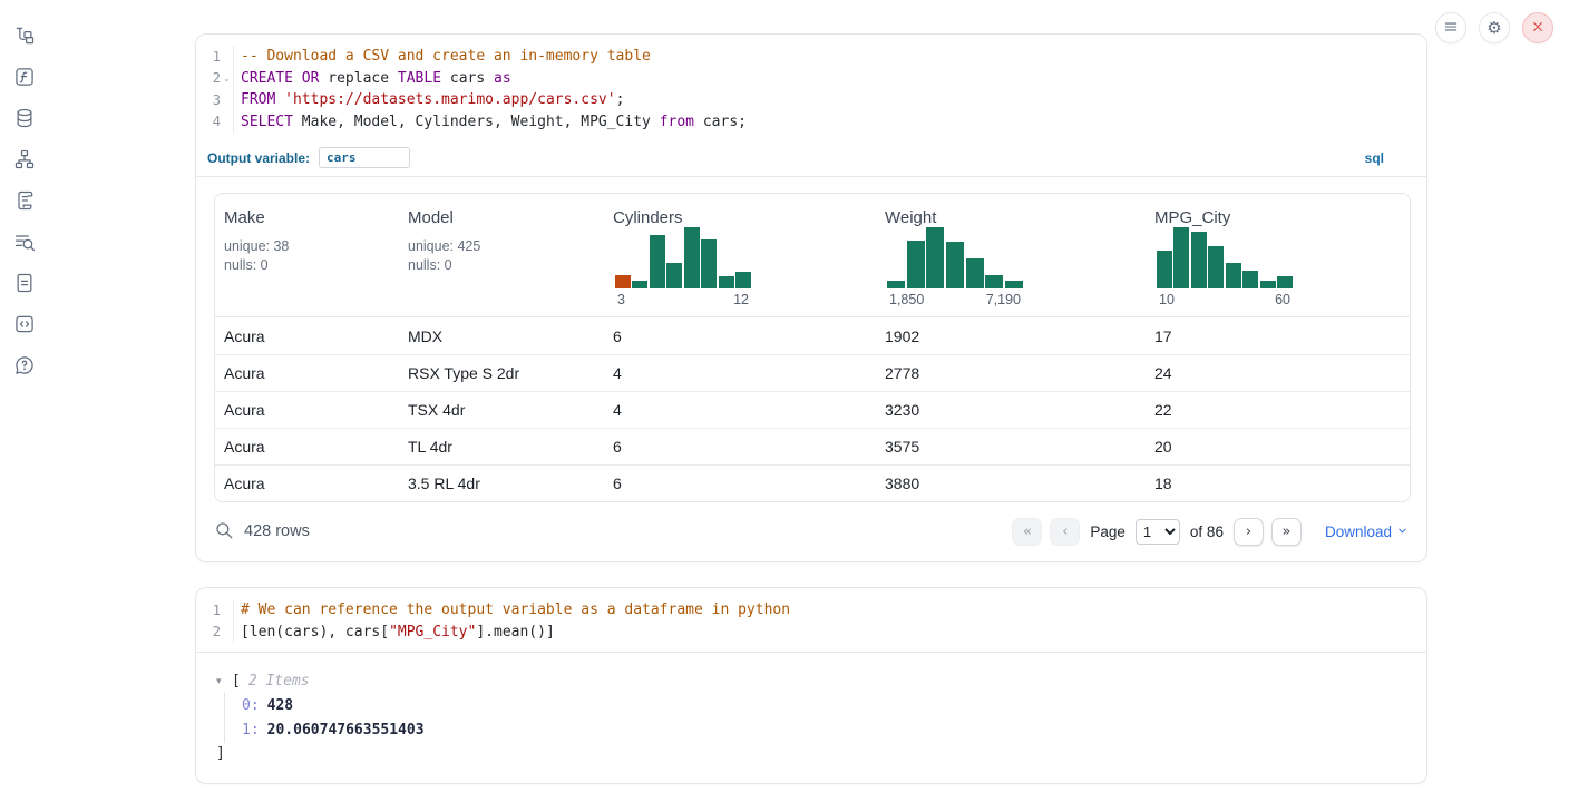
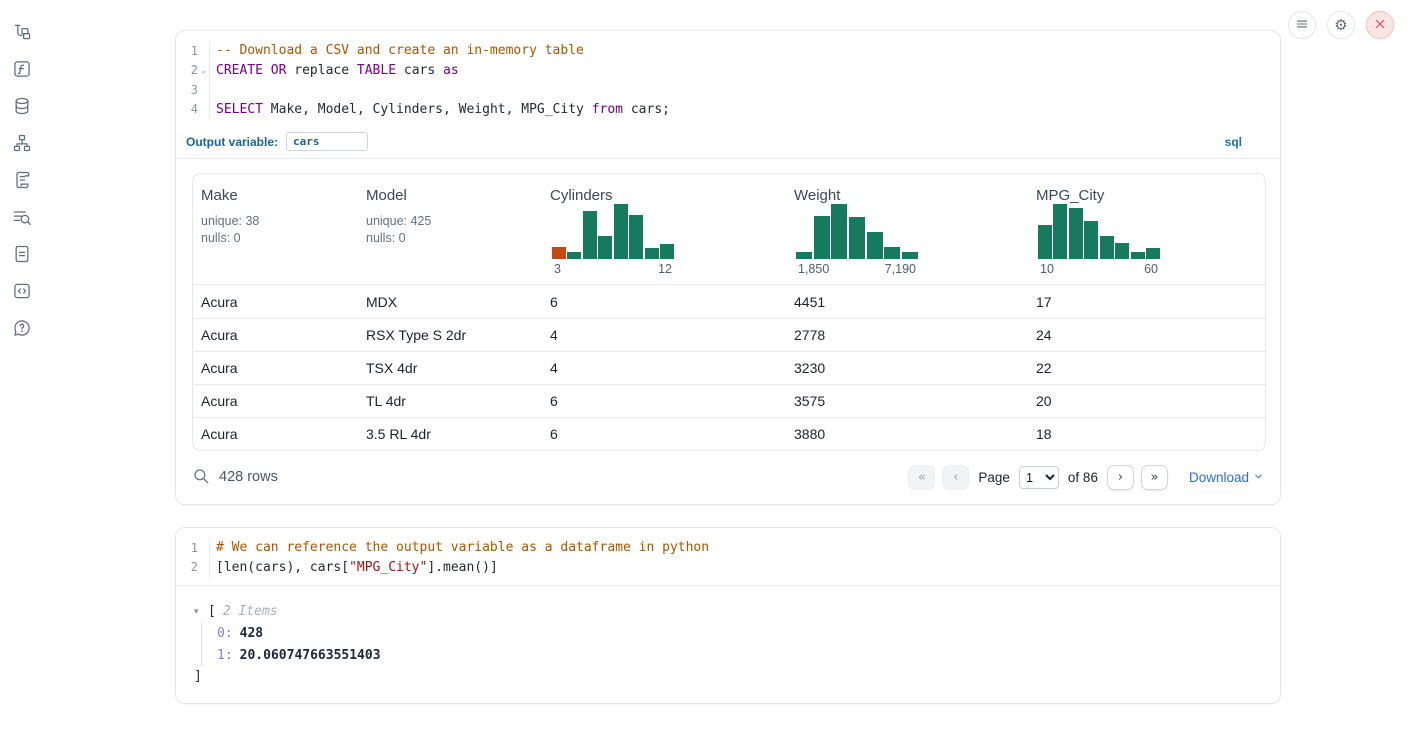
  ⚙
  1
  -- Download a CSV and create an in-memory table
  2
  ⌄
  CREATE OR replace TABLE cars as
  3
- FROM 'https://datasets.marimo.app/cars.csv';
  4
  SELECT Make, Model, Cylinders, Weight, MPG_City from cars;
  Output variable:
  cars
  sql
  Make
  unique: 38
  nulls: 0
  Model
  unique: 425
  nulls: 0
  Cylinders
  3
  12
  Weight
  1,850
  7,190
  MPG_City
  10
  60
  Acura
  MDX
  6
- 1902
+ 4451
  17
  Acura
  RSX Type S 2dr
  4
  2778
  24
  Acura
  TSX 4dr
  4
  3230
  22
  Acura
  TL 4dr
  6
  3575
  20
  Acura
  3.5 RL 4dr
  6
  3880
  18
  428 rows
  «
  ‹
  Page
  1
  of 86
  ›
  »
  Download
  1
  # We can reference the output variable as a dataframe in python
  2
  [len(cars), cars["MPG_City"].mean()]
  ▾
  [
  2 Items
  0:
  428
  1:
  20.060747663551403
  ]
